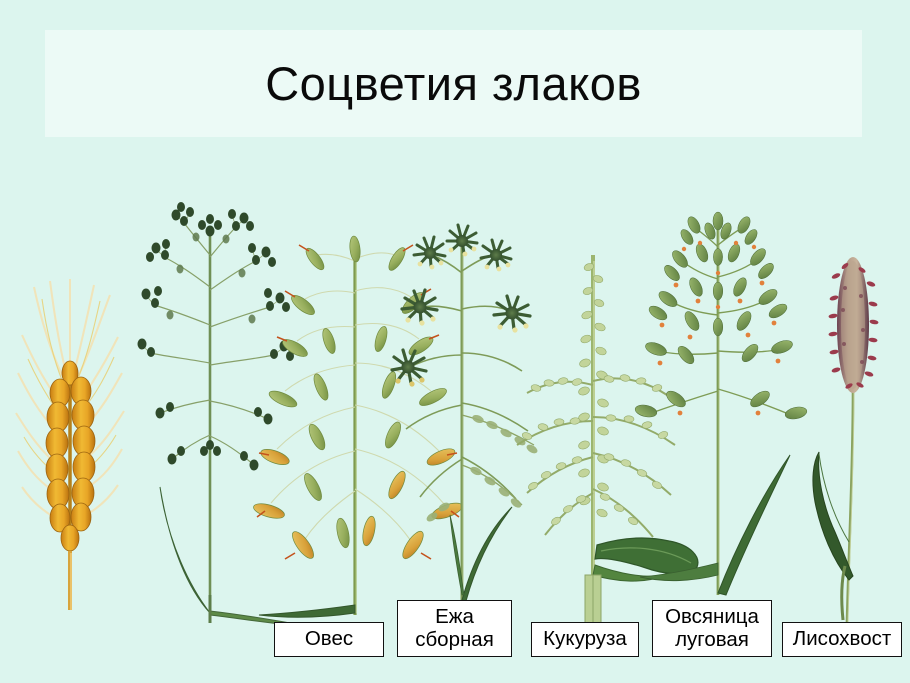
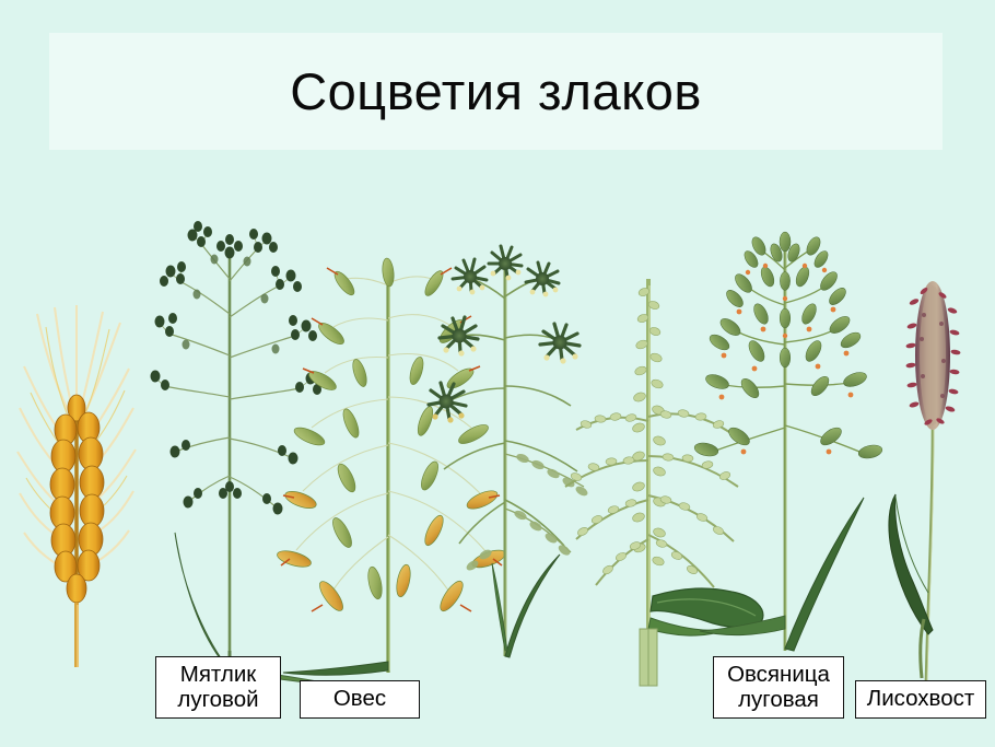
  Соцветия злаков
+ Мятлик
+ луговой
  Овес
- Ежа
- сборная
- Кукуруза
  Овсяница
  луговая
  Лисохвост
